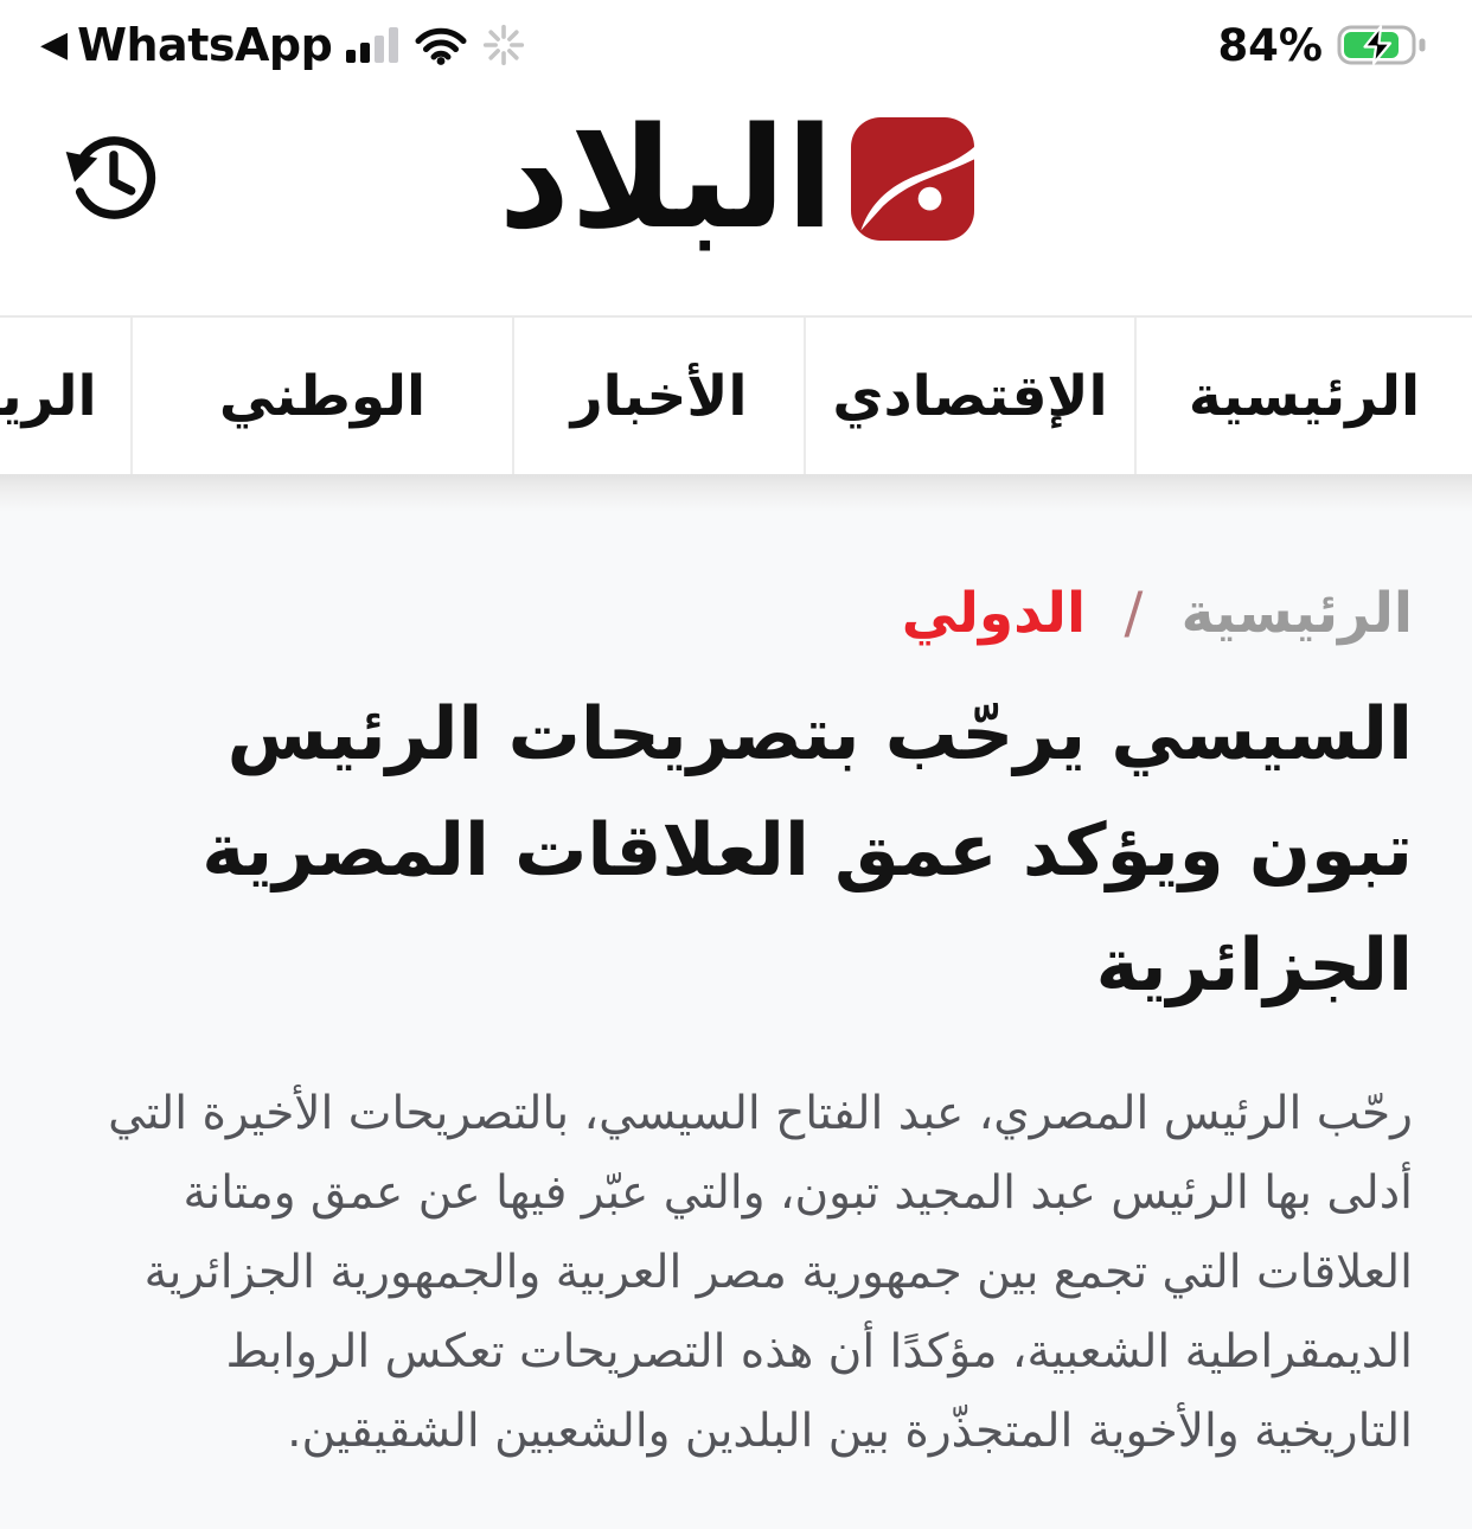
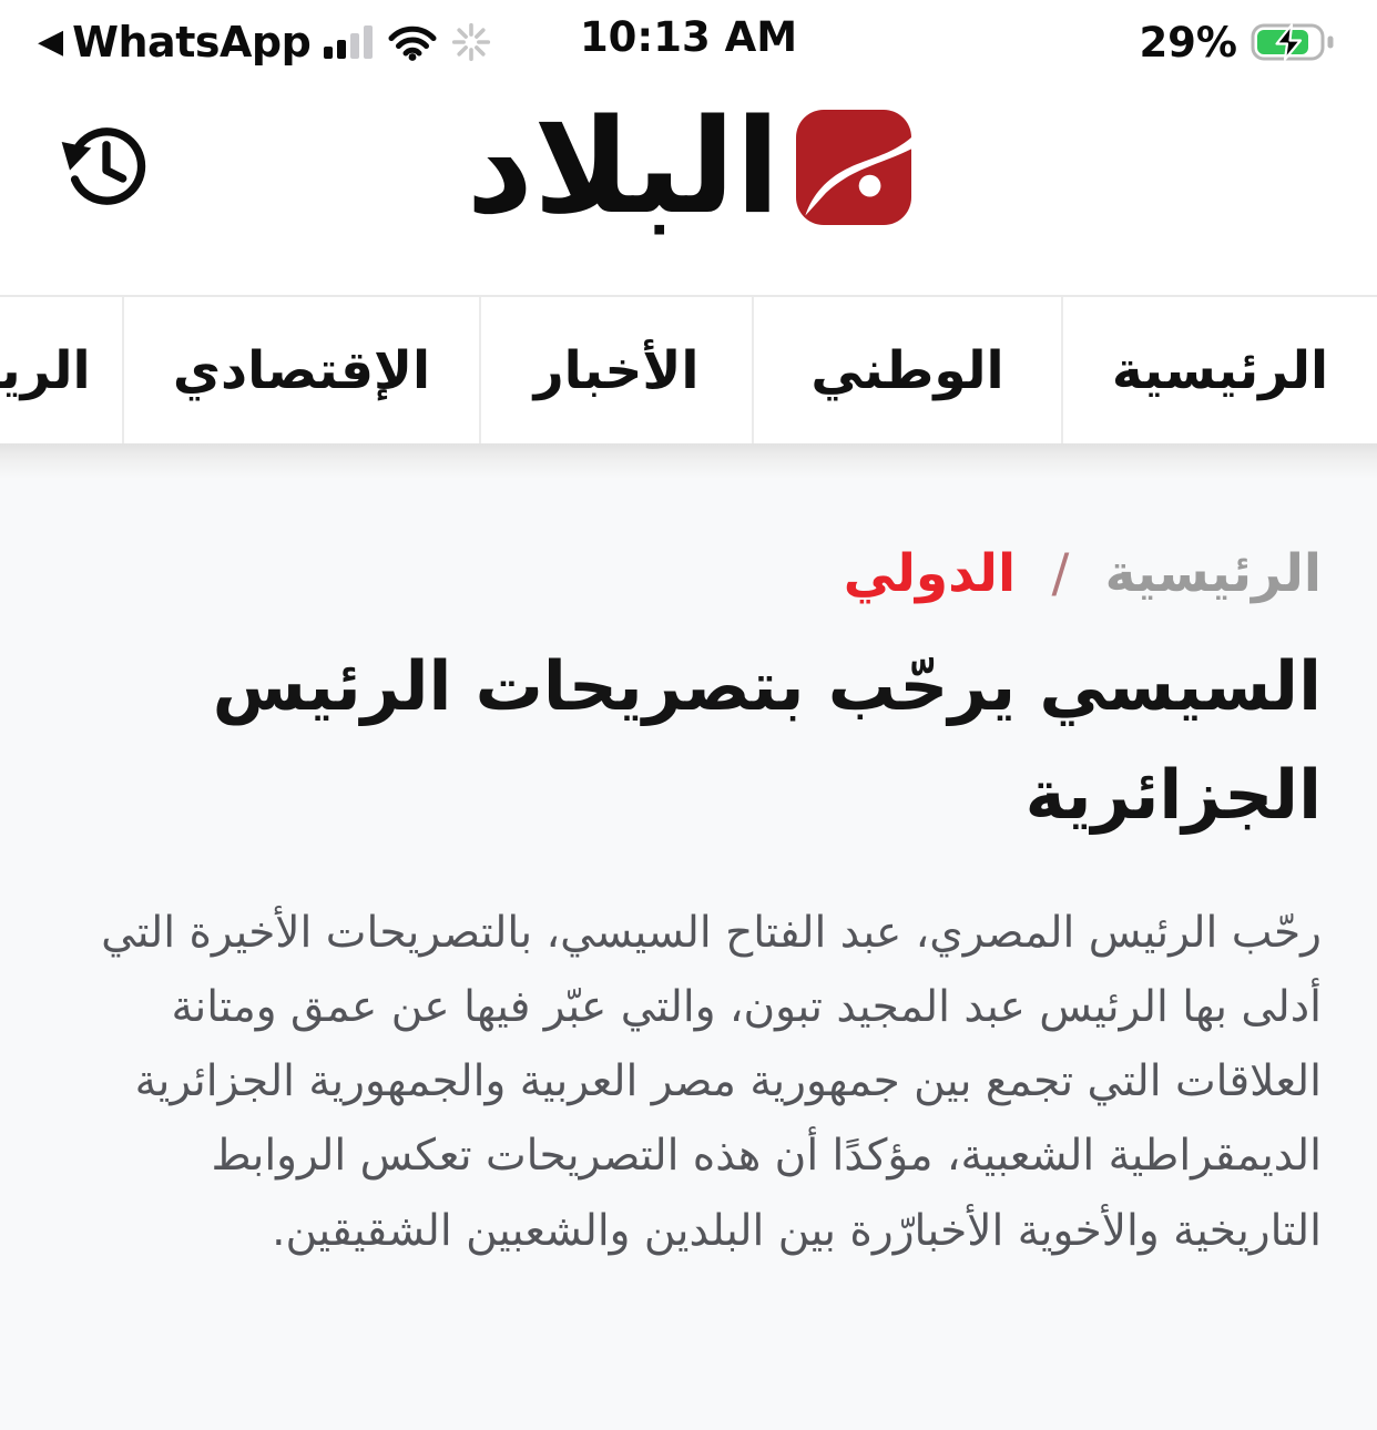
  ◀
  WhatsApp
+ 10:13 AM
- 84%
+ 29%
  البلاد
  الرئيسية
- الإقتصادي
+ الوطني
  الأخبار
- الوطني
+ الإقتصادي
  الرئيسية / الدولي
  السيسي يرحّب بتصريحات الرئيس
- تبون ويؤكد عمق العلاقات المصرية
  الجزائرية
- رحّب الرئيس المصري، عبد الفتاح السيسي، بالتصريحات الأخيرة التي أدلى بها الرئيس عبد المجيد تبون، والتي عبّر فيها عن عمق ومتانة العلاقات التي تجمع بين جمهورية مصر العربية والجمهورية الجزائرية الديمقراطية الشعبية، مؤكدًا أن هذه التصريحات تعكس الروابط التاريخية والأخوية المتجذّرة بين البلدين والشعبين الشقيقين.
+ رحّب الرئيس المصري، عبد الفتاح السيسي، بالتصريحات الأخيرة التي أدلى بها الرئيس عبد المجيد تبون، والتي عبّر فيها عن عمق ومتانة العلاقات التي تجمع بين جمهورية مصر العربية والجمهورية الجزائرية الديمقراطية الشعبية، مؤكدًا أن هذه التصريحات تعكس الروابط التاريخية والأخوية الأخبارّرة بين البلدين والشعبين الشقيقين.
